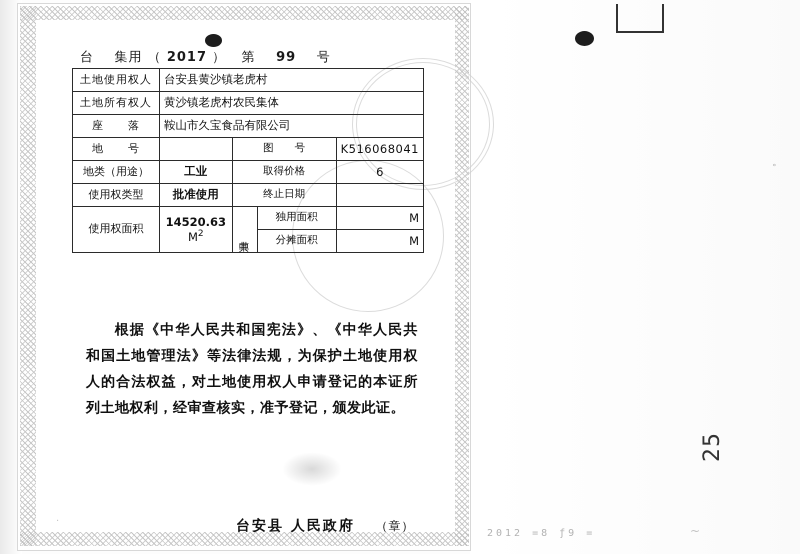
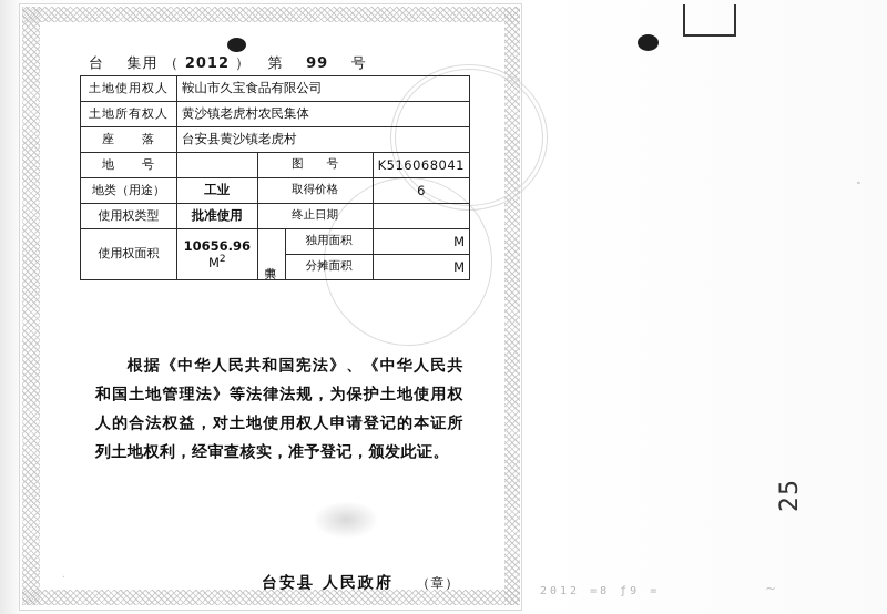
- 台 集用 （ 2017 ） 第 99 号
+ 台 集用 （ 2012 ） 第 99 号
- 土地使用权人	台安县黄沙镇老虎村
+ 土地使用权人	鞍山市久宝食品有限公司
  土地所有权人	黄沙镇老虎村农民集体
- 座 落	鞍山市久宝食品有限公司
+ 座 落	台安县黄沙镇老虎村
  地 号		图 号	K516068041
  地类（用途）	工业	取得价格	6
  使用权类型	批准使用	终止日期
- 使用权面积	14520.63 M2		独用面积	M
+ 使用权面积	10656.96 M2		独用面积	M
  分摊面积	M
  根据《中华人民共和国宪法》、《中华人民共和国土地管理法》等法律法规，为保护土地使用权人的合法权益，对土地使用权人申请登记的本证所列土地权利，经审查核实，准予登记，颁发此证。
  台安县 人民政府 （章）
  。
  2012 =8 ƒ9 =
  ·
  ~
